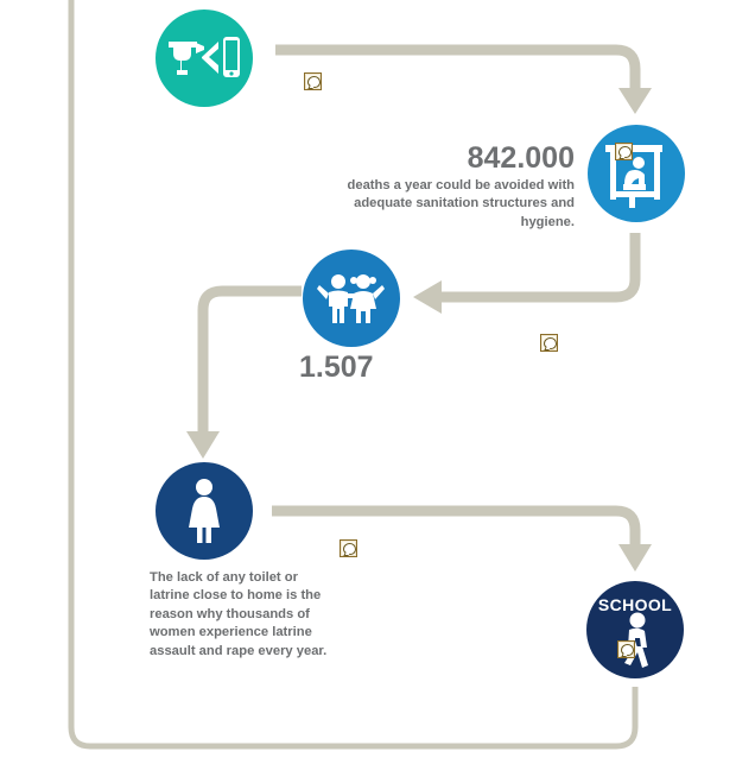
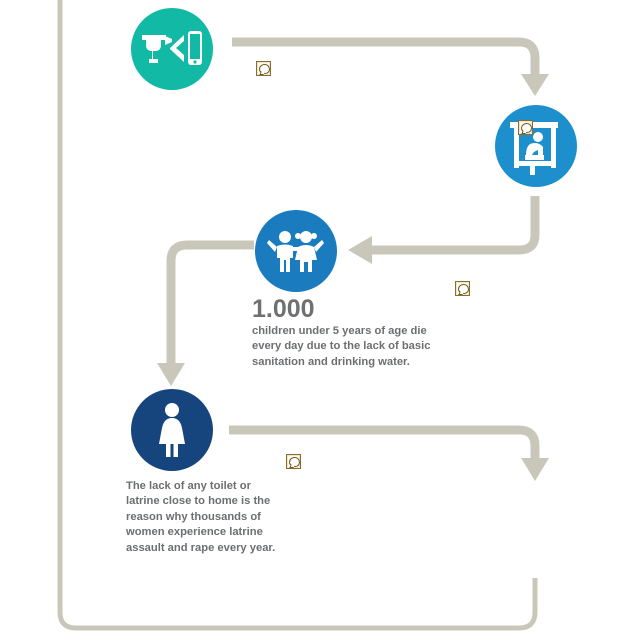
- 842.000
- deaths a year could be avoided with adequate sanitation structures and hygiene.
- 1.507
+ 1.000
+ children under 5 years of age die every day due to the lack of basic sanitation and drinking water.
  The lack of any toilet or latrine close to home is the reason why thousands of women experience latrine assault and rape every year.
- SCHOOL
